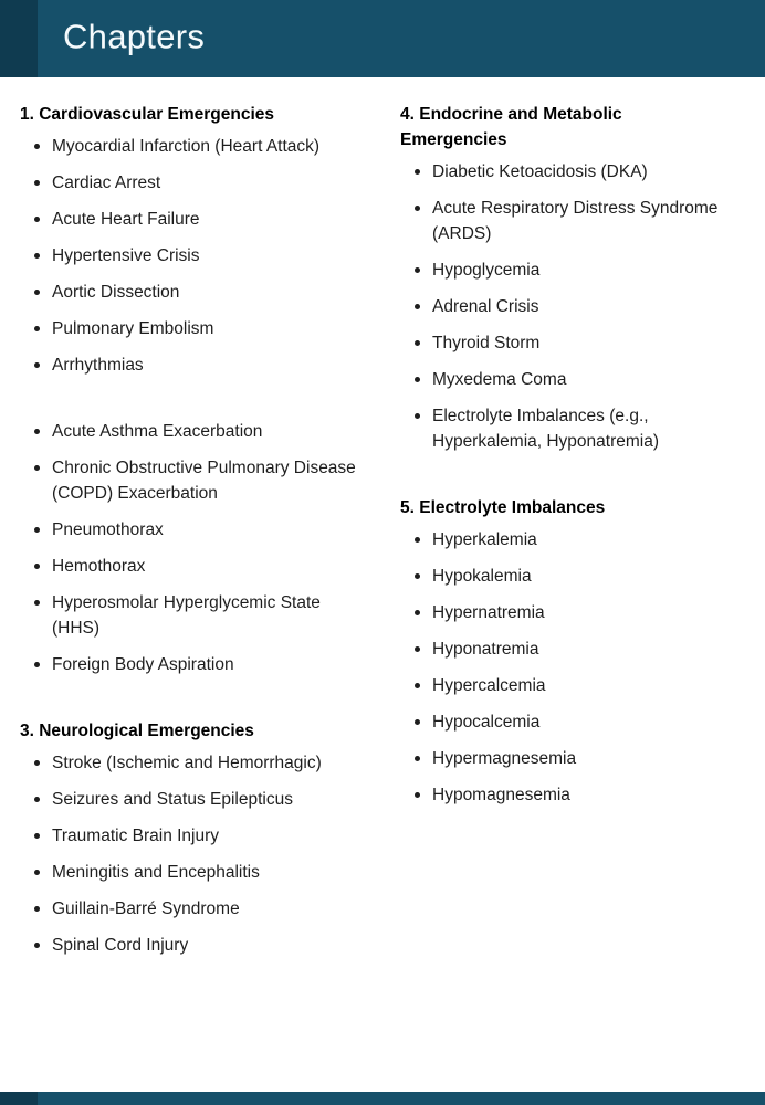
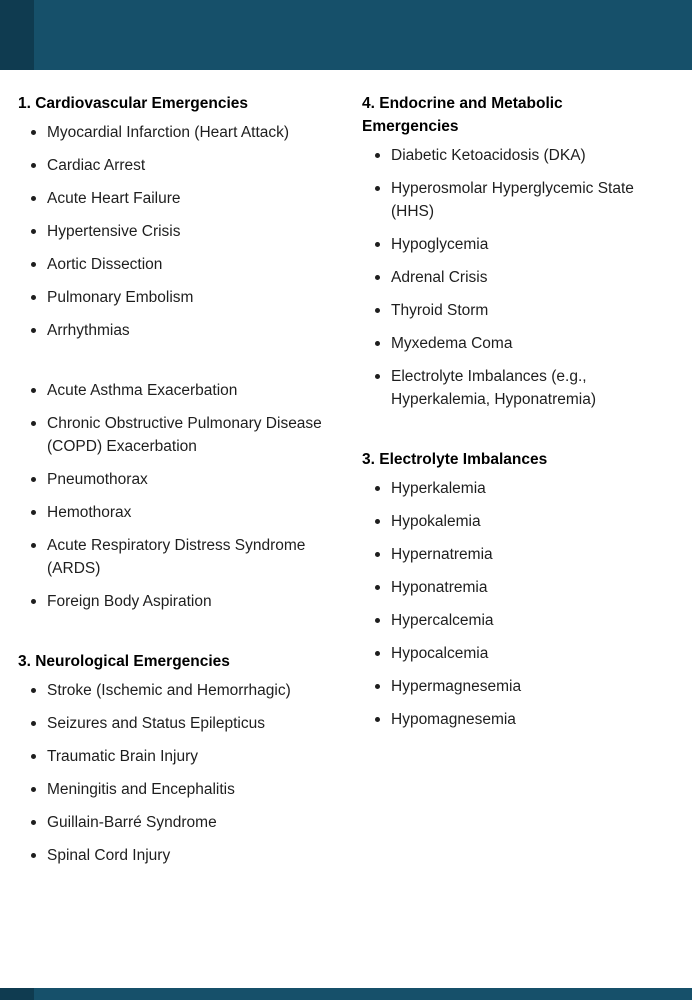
- Chapters
  1. Cardiovascular Emergencies
  Myocardial Infarction (Heart Attack)
  Cardiac Arrest
  Acute Heart Failure
  Hypertensive Crisis
  Aortic Dissection
  Pulmonary Embolism
  Arrhythmias
  Acute Asthma Exacerbation
  Chronic Obstructive Pulmonary Disease (COPD) Exacerbation
  Pneumothorax
  Hemothorax
- Hyperosmolar Hyperglycemic State (HHS)
+ Acute Respiratory Distress Syndrome (ARDS)
  Foreign Body Aspiration
  3. Neurological Emergencies
  Stroke (Ischemic and Hemorrhagic)
  Seizures and Status Epilepticus
  Traumatic Brain Injury
  Meningitis and Encephalitis
  Guillain-Barré Syndrome
  Spinal Cord Injury
  4. Endocrine and Metabolic Emergencies
  Diabetic Ketoacidosis (DKA)
- Acute Respiratory Distress Syndrome (ARDS)
+ Hyperosmolar Hyperglycemic State (HHS)
  Hypoglycemia
  Adrenal Crisis
  Thyroid Storm
  Myxedema Coma
  Electrolyte Imbalances (e.g., Hyperkalemia, Hyponatremia)
- 5. Electrolyte Imbalances
+ 3. Electrolyte Imbalances
  Hyperkalemia
  Hypokalemia
  Hypernatremia
  Hyponatremia
  Hypercalcemia
  Hypocalcemia
  Hypermagnesemia
  Hypomagnesemia
